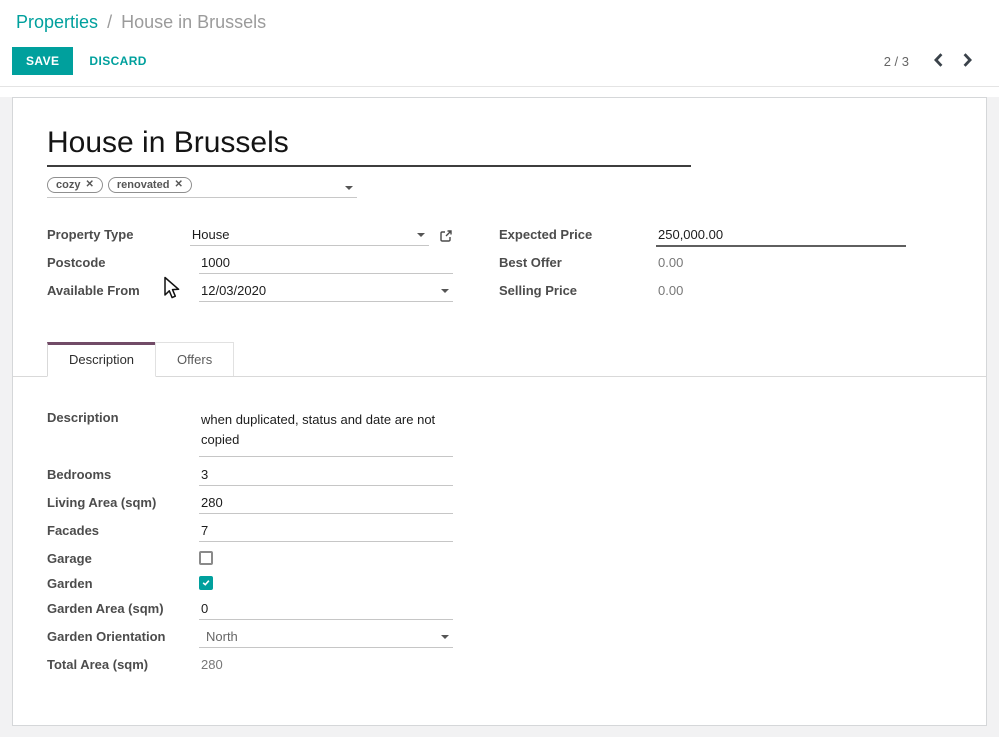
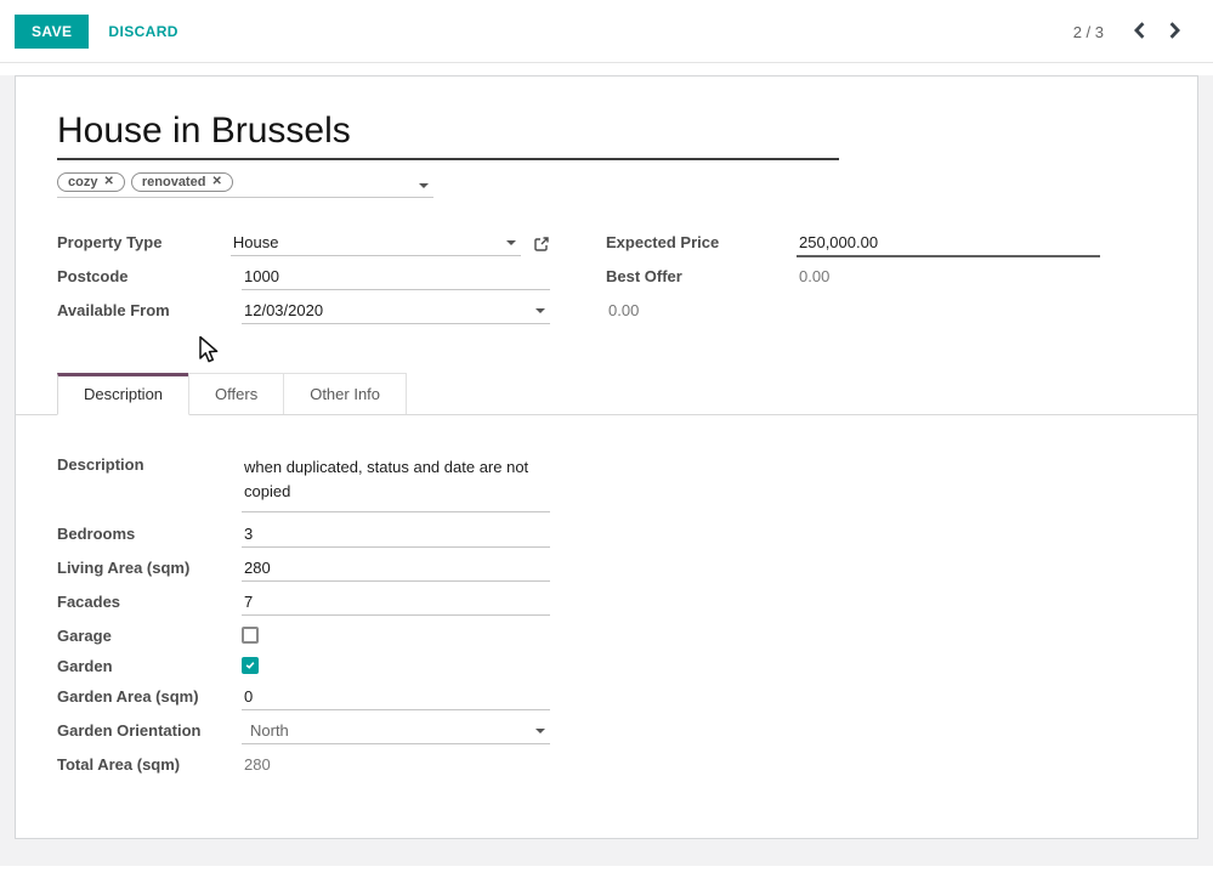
- Properties / House in Brussels
  SAVE
  DISCARD
  2 / 3
  House in Brussels
  cozy
  ✕
  renovated
  ✕
  Property Type
  House
  Postcode
  1000
  Available From
  12/03/2020
  Expected Price
  250,000.00
  Best Offer
  0.00
- Selling Price
  0.00
  Description
  Offers
+ Other Info
  Description
  when duplicated, status and date are not copied
  Bedrooms
  3
  Living Area (sqm)
  280
  Facades
  7
  Garage
  Garden
  Garden Area (sqm)
  0
  Garden Orientation
  North
  Total Area (sqm)
  280
